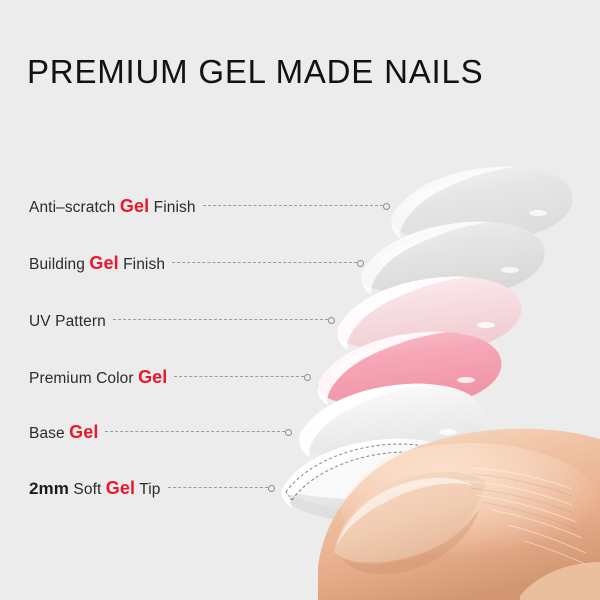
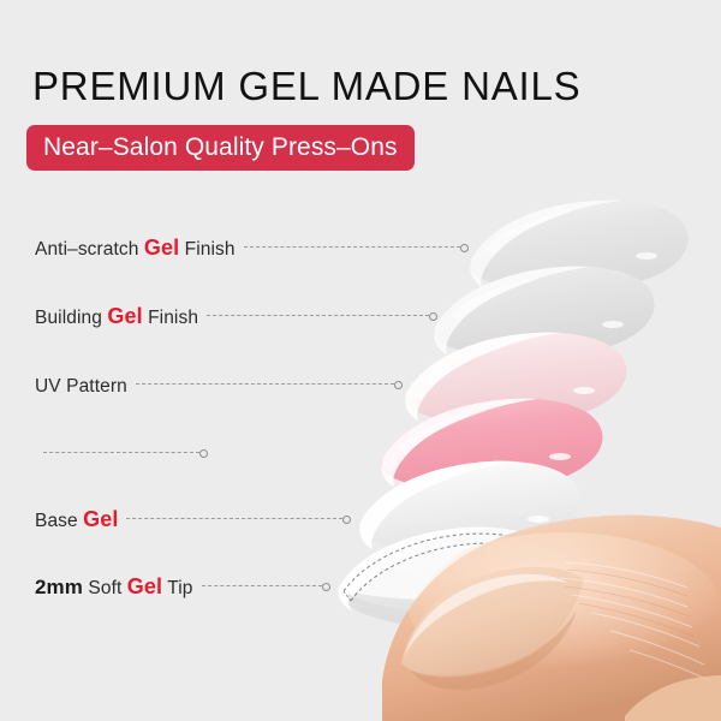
  PREMIUM GEL MADE NAILS
+ Near–Salon Quality Press–Ons
  Anti–scratch Gel Finish
  Building Gel Finish
  UV Pattern
- Premium Color Gel
  Base Gel
  2mm Soft Gel Tip
